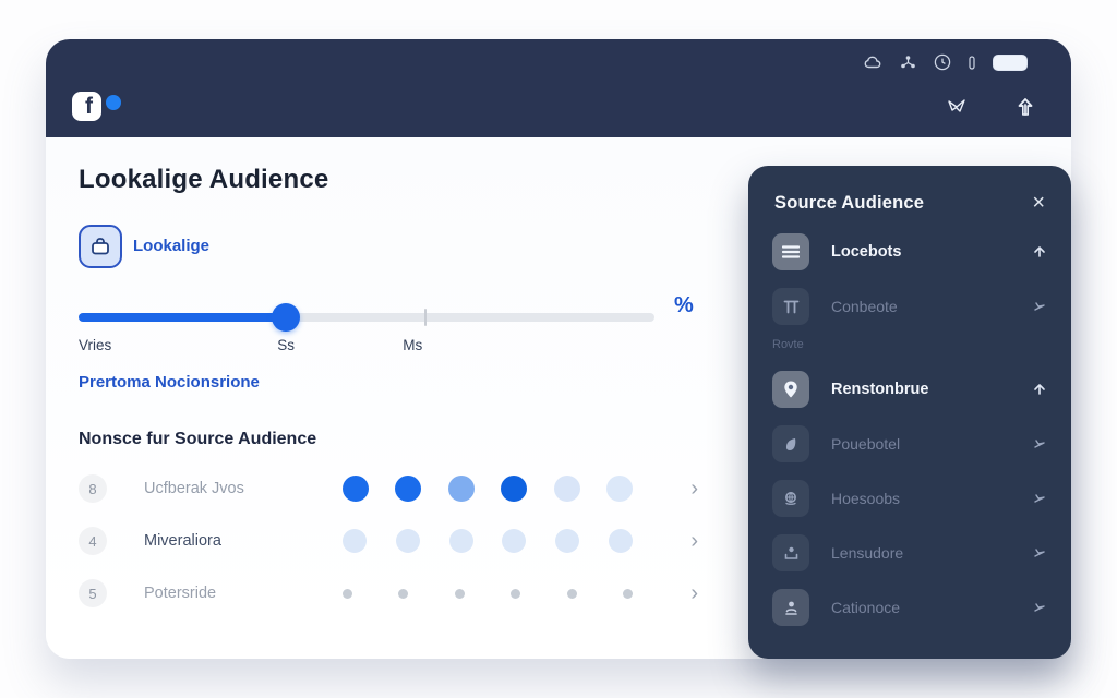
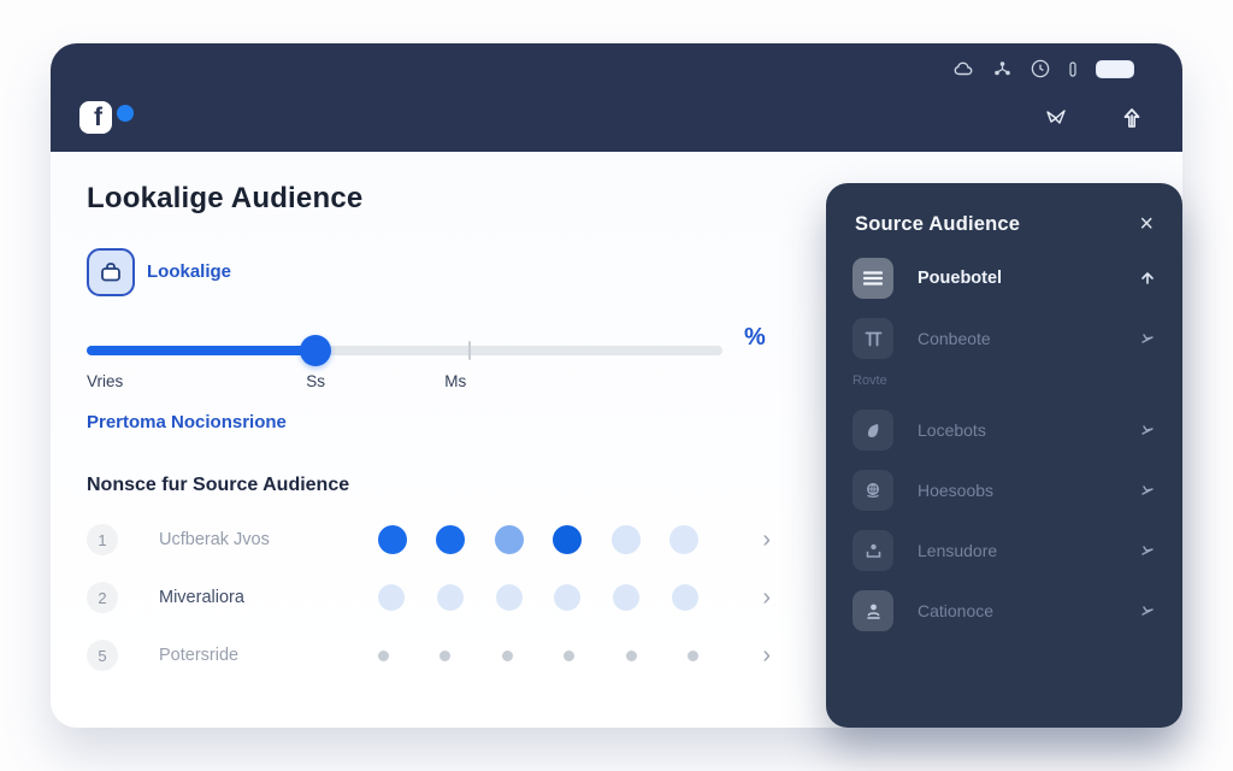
  f
  Lookalige Audience
  Lookalige
  %
  Vries
  Ss
  Ms
  Prertoma Nocionsrione
  Nonsce fur Source Audience
- 8
+ 1
  Ucfberak Jvos
  ›
- 4
+ 2
  Miveraliora
  ›
  5
  Potersride
  ›
  Source Audience
  ×
- Locebots
+ Pouebotel
  Conbeote
  Rovte
- Renstonbrue
- Pouebotel
+ Locebots
  Hoesoobs
  Lensudore
  Cationoce
